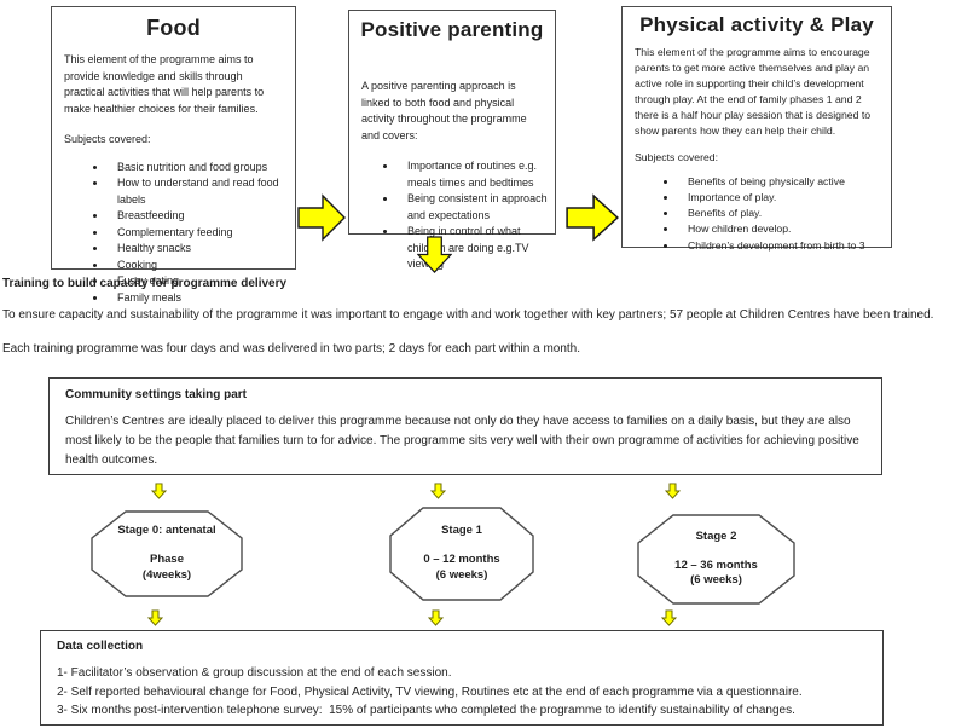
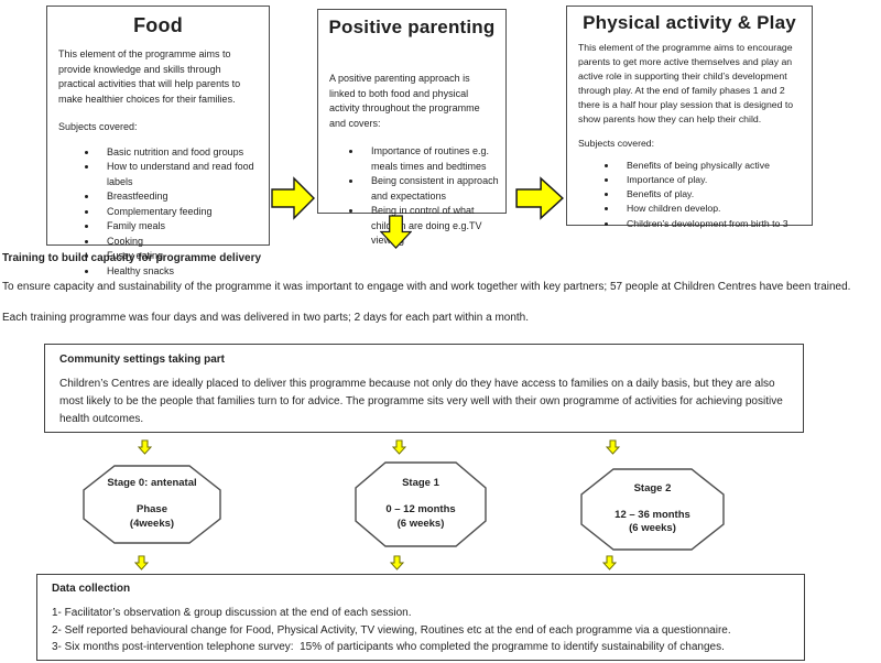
  Food
  This element of the programme aims to provide knowledge and skills through practical activities that will help parents to make healthier choices for their families.
  Subjects covered:
  Basic nutrition and food groups
  How to understand and read food labels
  Breastfeeding
  Complementary feeding
- Healthy snacks
+ Family meals
  Cooking
  Fussy eating
- Family meals
+ Healthy snacks
  Positive parenting
  A positive parenting approach is linked to both food and physical activity throughout the programme and covers:
  Importance of routines e.g. meals times and bedtimes
  Being consistent in approach and expectations
  Being in control of what childn are doing e.g.TV view
  Physical activity & Play
  This element of the programme aims to encourage parents to get more active themselves and play an active role in supporting their child’s development through play. At the end of family phases 1 and 2 there is a half hour play session that is designed to show parents how they can help their child.
  Subjects covered:
  Benefits of being physically active
  Importance of play.
  Benefits of play.
  How children develop.
  Children’s development from birth to 3
  Training to build capacity for programme delivery
  To ensure capacity and sustainability of the programme it was important to engage with and work together with key partners; 57 people at Children Centres have been trained.
  Each training programme was four days and was delivered in two parts; 2 days for each part within a month.
  Community settings taking part
  Children’s Centres are ideally placed to deliver this programme because not only do they have access to families on a daily basis, but they are also most likely to be the people that families turn to for advice. The programme sits very well with their own programme of activities for achieving positive health outcomes.
  Stage 0: antenatal
  Phase
  (4weeks)
  Stage 1
  0 – 12 months
  (6 weeks)
  Stage 2
  12 – 36 months
  (6 weeks)
  Data collection
  1- Facilitator’s observation & group discussion at the end of each session.
  2- Self reported behavioural change for Food, Physical Activity, TV viewing, Routines etc at the end of each programme via a questionnaire.
  3- Six months post-intervention telephone survey: 15% of participants who completed the programme to identify sustainability of changes.
